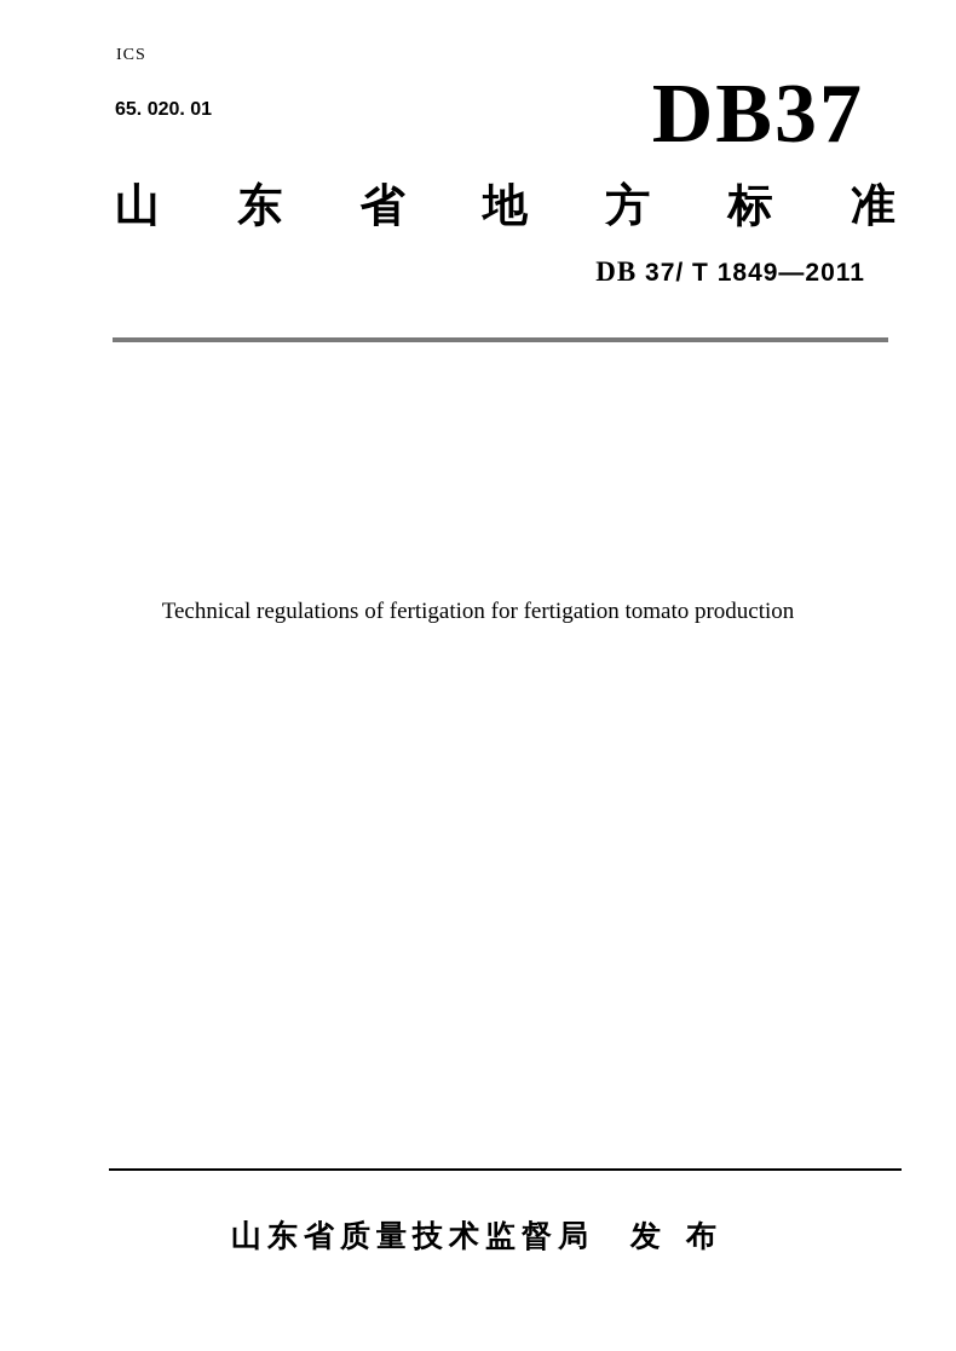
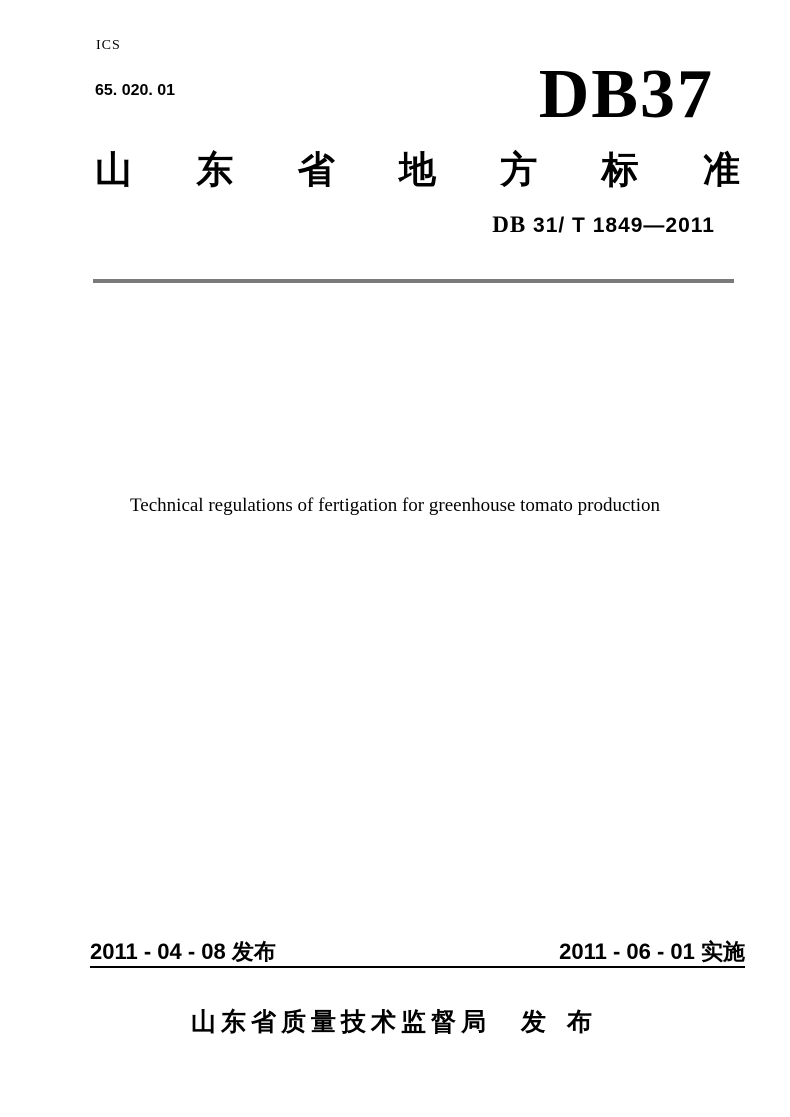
  ICS
  65. 020. 01
  DB37
  山 东 省 地 方 标 准
- DB 37/ T 1849—2011
+ DB 31/ T 1849—2011
- Technical regulations of fertigation for fertigation tomato production
+ Technical regulations of fertigation for greenhouse tomato production
+ 2011 - 04 - 08 发布
+ 2011 - 06 - 01 实施
  山东省质量技术监督局 发 布
